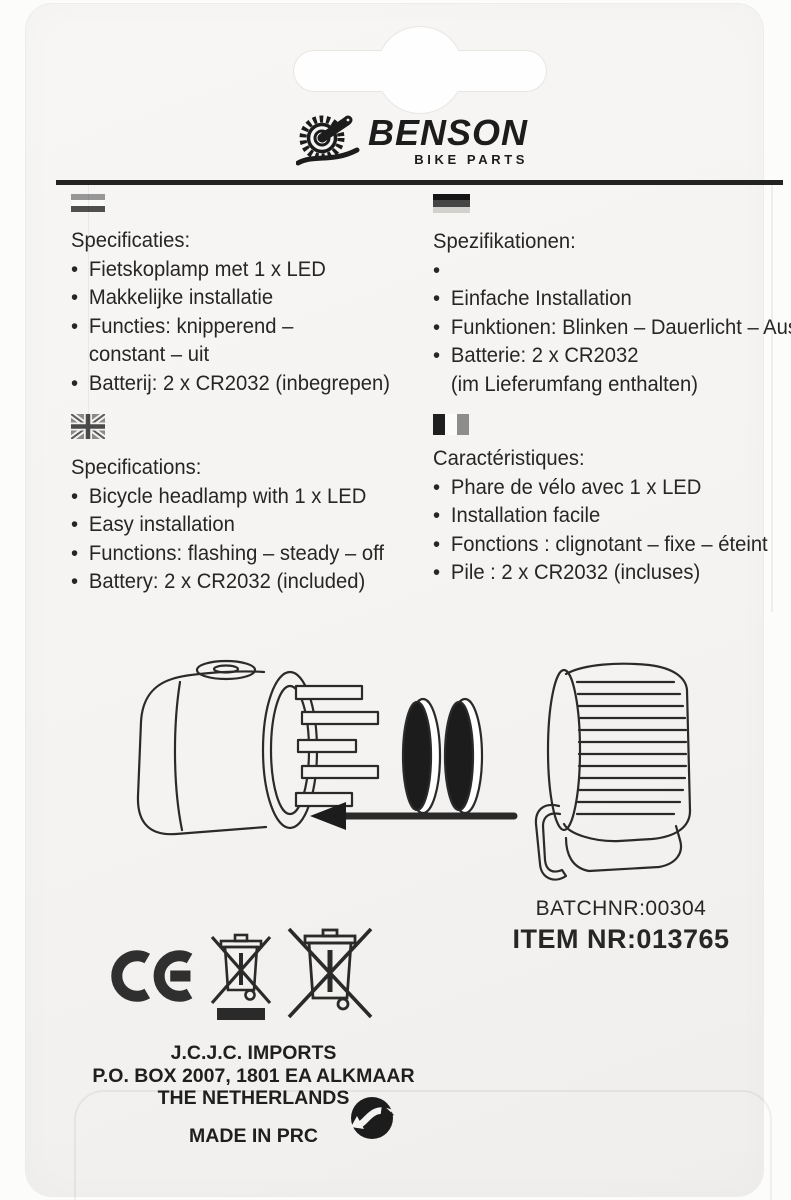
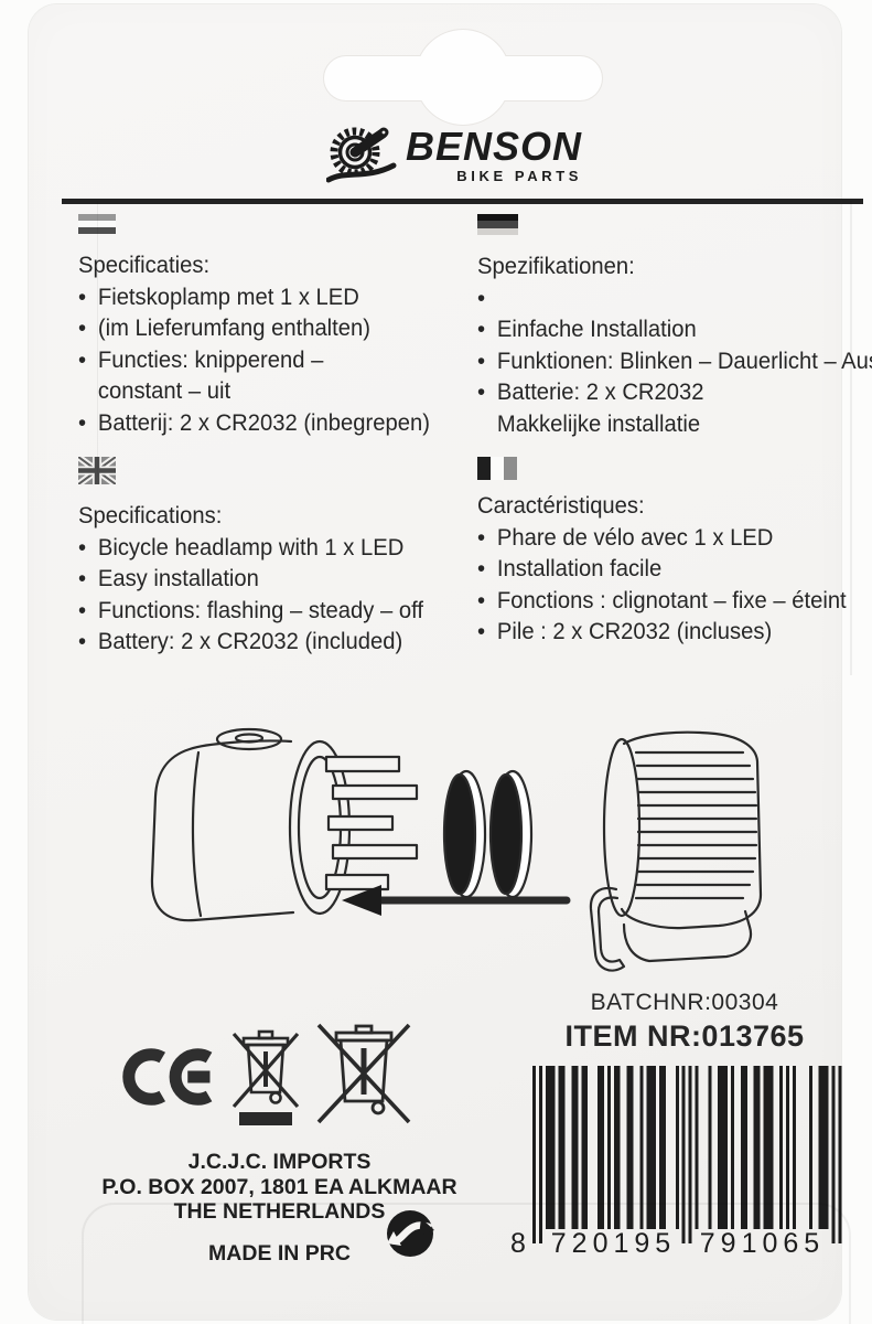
  BENSON
  BIKE PARTS
  Specificaties:
  •
  Fietskoplamp met 1 x LED
  •
- Makkelijke installatie
+ (im Lieferumfang enthalten)
  •
  Functies: knipperend –
  constant – uit
  •
  Batterij: 2 x CR2032 (inbegrepen)
  Spezifikationen:
  •
  •
  Einfache Installation
  •
  Funktionen: Blinken – Dauerlicht – Au
  •
  Batterie: 2 x CR2032
- (im Lieferumfang enthalten)
+ Makkelijke installatie
  Specifications:
  •
  Bicycle headlamp with 1 x LED
  •
  Easy installation
  •
  Functions: flashing – steady – off
  •
  Battery: 2 x CR2032 (included)
  Caractéristiques:
  •
  Phare de vélo avec 1 x LED
  •
  Installation facile
  •
  Fonctions : clignotant – fixe – éteint
  •
  Pile : 2 x CR2032 (incluses)
  BATCHNR:00304
  ITEM NR:013765
+ 8
+ 720195
+ 791065
  J.C.J.C. IMPORTS
  P.O. BOX 2007, 1801 EA ALKMAAR
  THE NETHERLANDS
  MADE IN PRC
